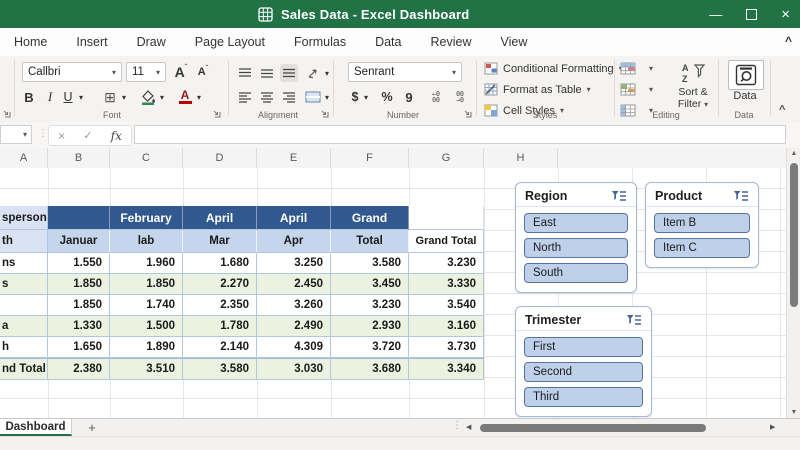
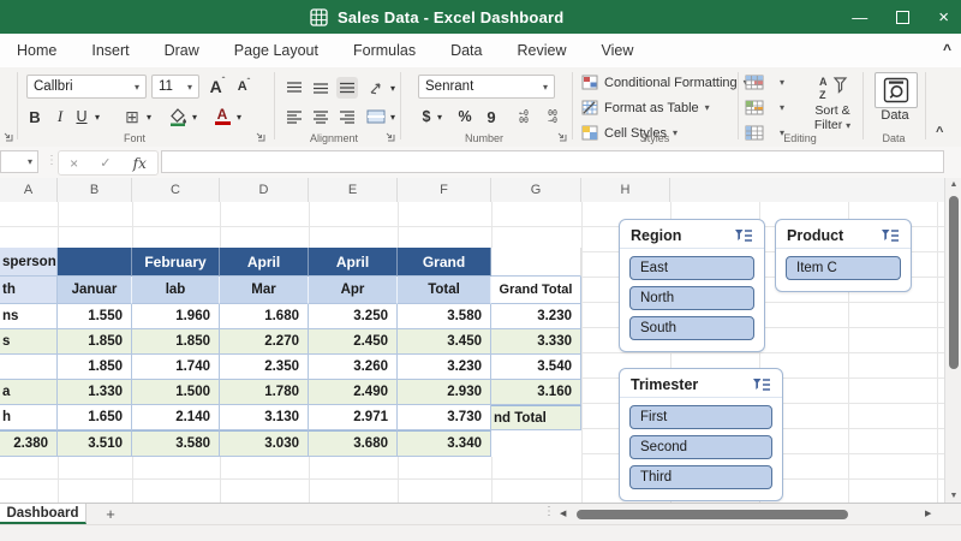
  Sales Data - Excel Dashboard
  —
  ×
  Home
  Insert
  Draw
  Page Layout
  Formulas
  Data
  Review
  View
  ^
  Callbri
  ▾
  11
  ▾
  A
  ˆ
  A
  ˆ
  B
  I
  U
  ▾
  ⊞
  ▾
  ▾
  A
  ▾
  Font
  ▾
  ▾
  Alignment
  Senrant
  ▾
  $
  ▾
  %
  9
  ←0
  00
  00
  →0
  Number
  Conditional Formatting
  Format as Table
  ▾
  Cell Styles
  ▾
  Styles
  ▾
  ▾
  ▾
  A
  Z
  Sort &
  Filter ▾
  Editing
  Data
  Data
  ^
  ▾
  ⋮
  ×
  ✓
  fx
  A
  B
  C
  D
  E
  F
  G
  H
  sperson
  February
  April
  April
  Grand
  th
  Januar
  lab
  Mar
  Apr
  Total
  Grand Total
  ns
  1.550
  1.960
  1.680
  3.250
  3.580
  3.230
  s
  1.850
  1.850
  2.270
  2.450
  3.450
  3.330
  1.850
  1.740
  2.350
  3.260
  3.230
  3.540
  a
  1.330
  1.500
  1.780
  2.490
  2.930
  3.160
  h
  1.650
- 1.890
  2.140
- 4.309
+ 3.130
- 3.720
+ 2.971
  3.730
  nd Total
  2.380
  3.510
  3.580
  3.030
  3.680
  3.340
  Region
  East
  North
  South
  Product
- Item B
  Item C
  Trimester
  First
  Second
  Third
  Dashboard
  +
  ⋮
